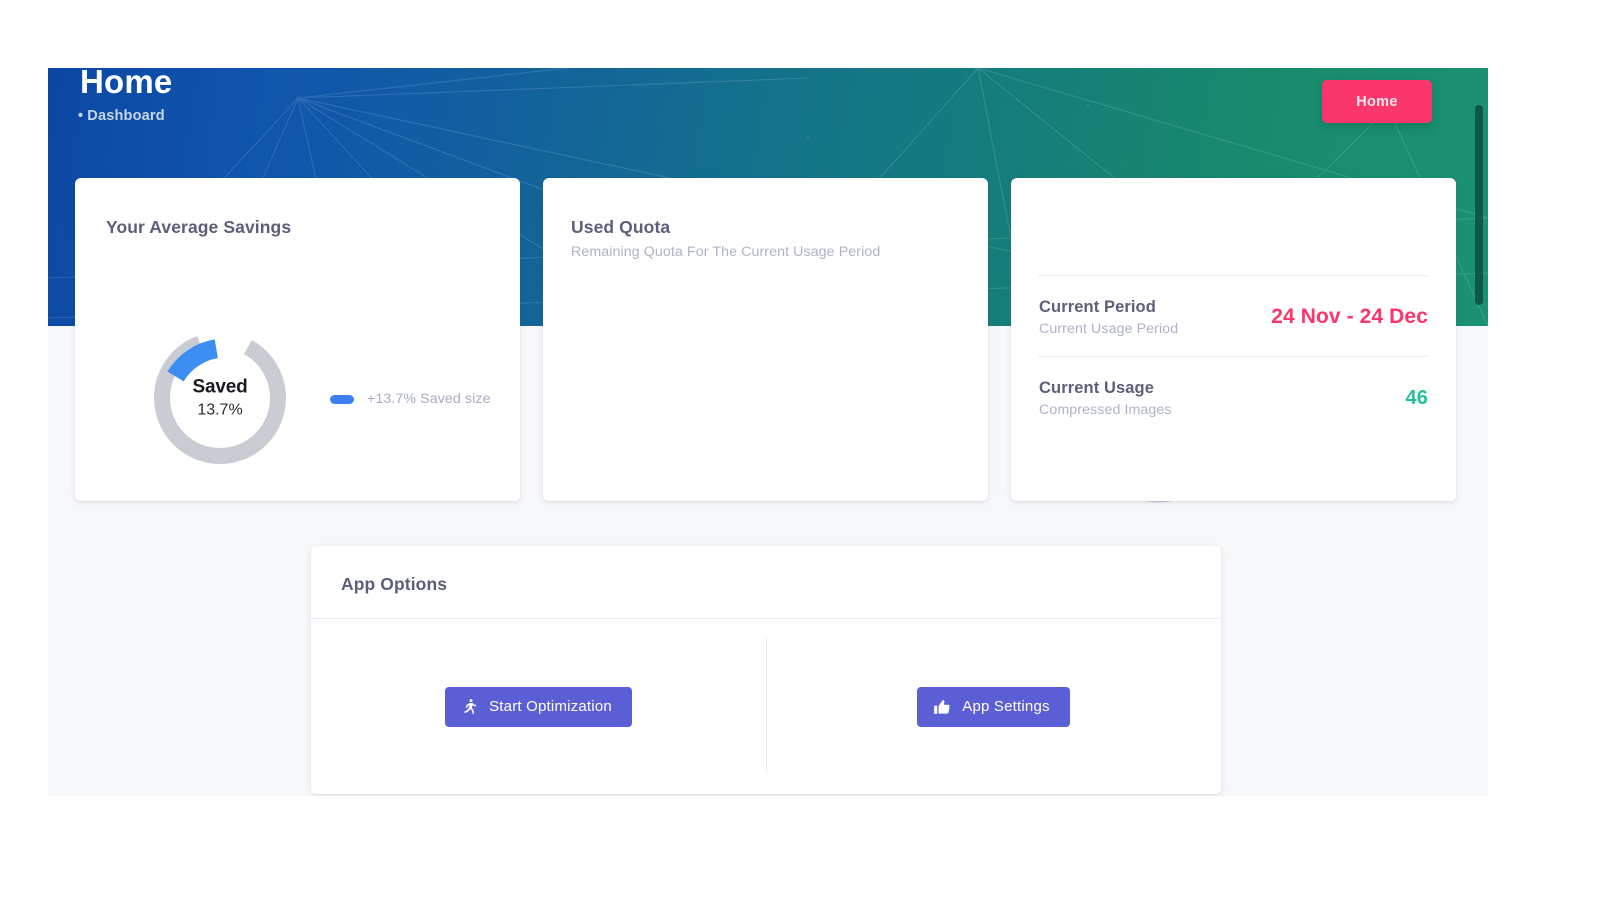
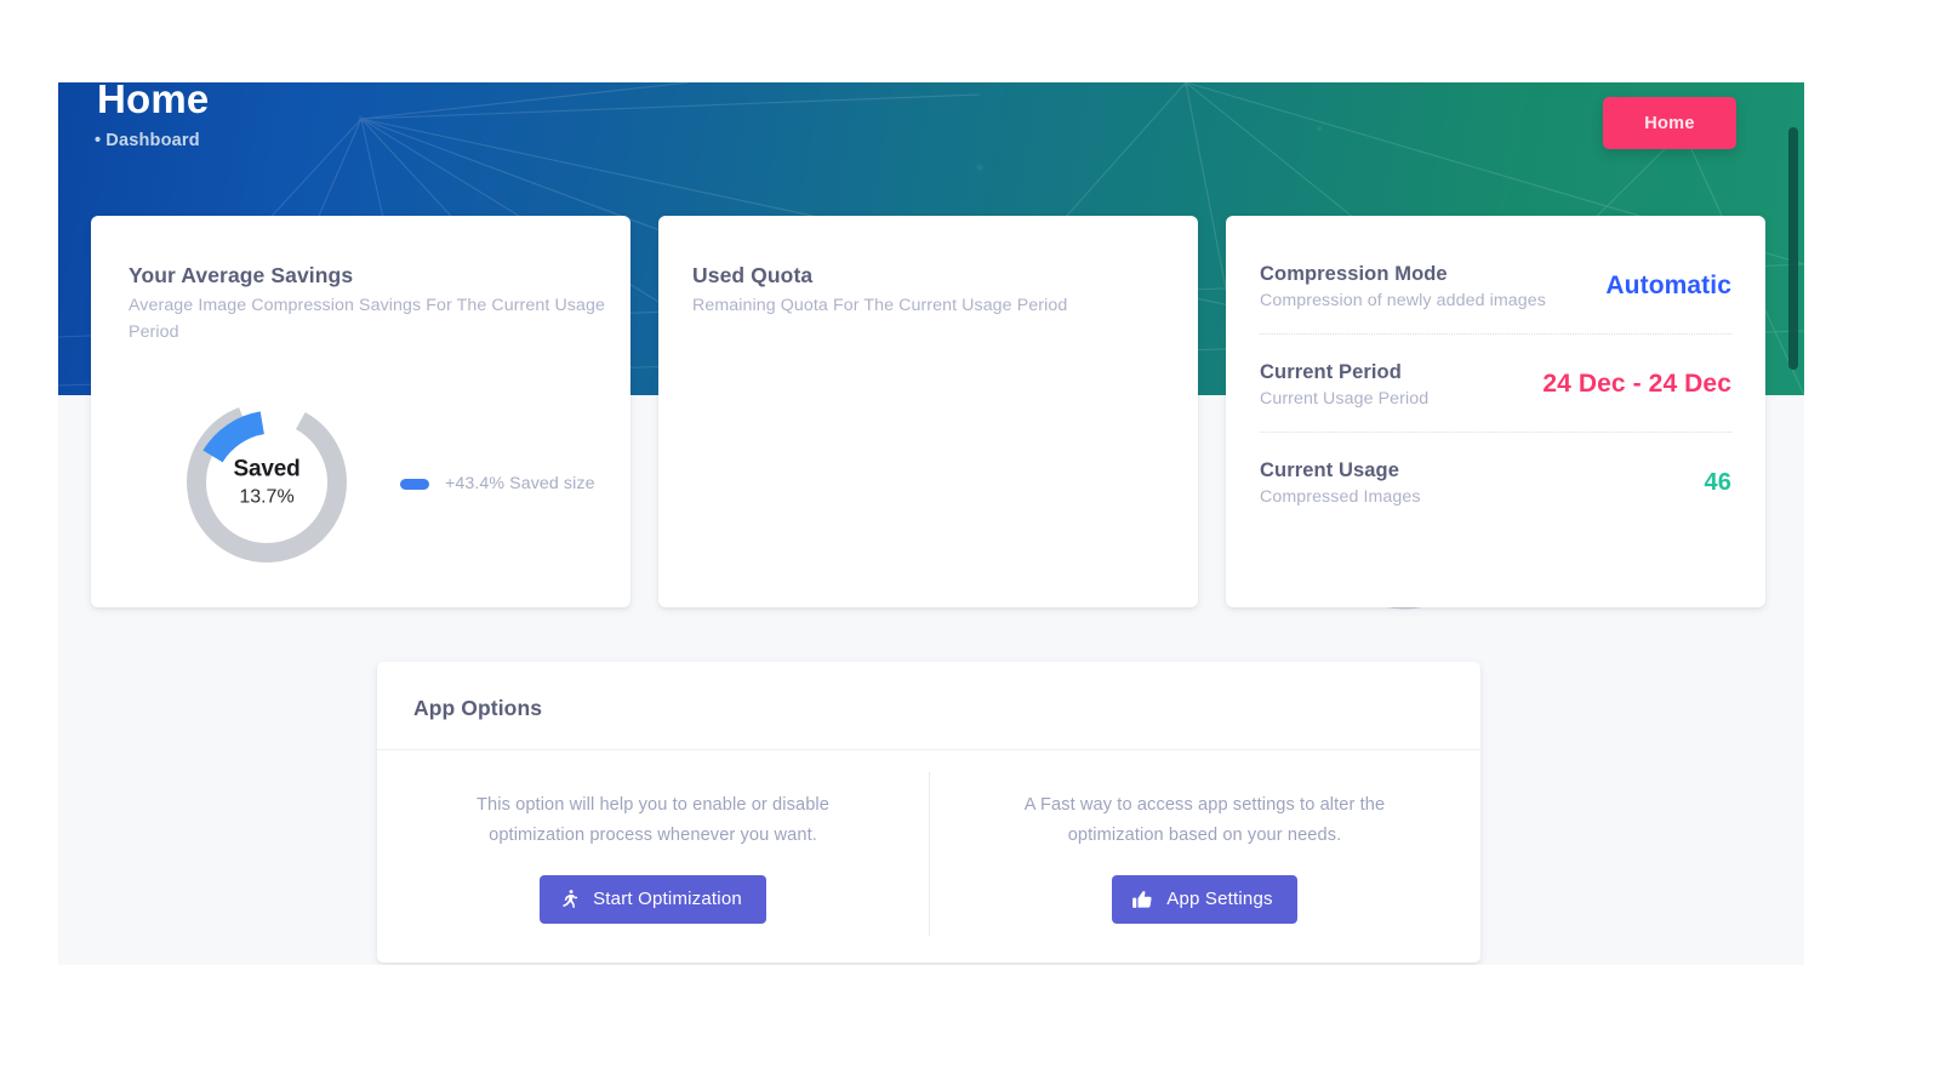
  Home
  • Dashboard
  Home
  Your Average Savings
+ Average Image Compression Savings For The Current Usage Period
  Saved
  13.7%
- +13.7% Saved size
+ +43.4% Saved size
  Used Quota
  Remaining Quota For The Current Usage Period
+ Compression Mode
+ Compression of newly added images
+ Automatic
  Current Period
  Current Usage Period
- 24 Nov - 24 Dec
+ 24 Dec - 24 Dec
  Current Usage
  Compressed Images
  46
  App Options
+ This option will help you to enable or disable optimization process whenever you want.
  Start Optimization
+ A Fast way to access app settings to alter the optimization based on your needs.
  App Settings
